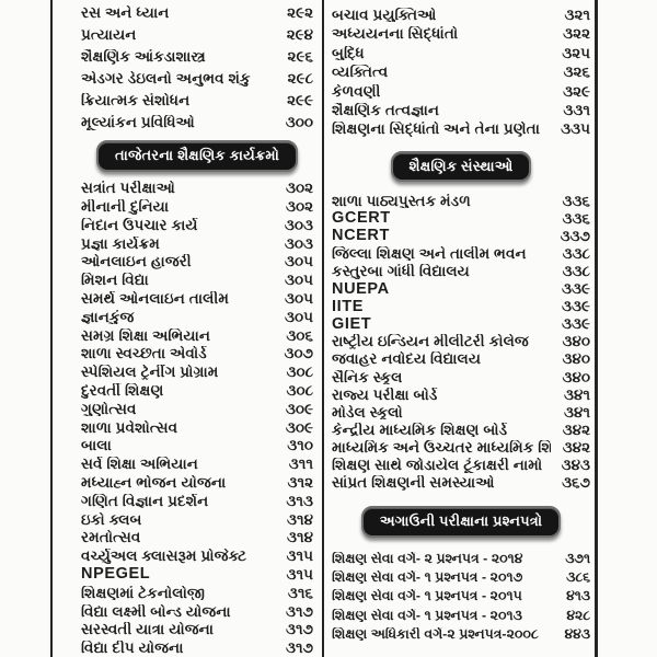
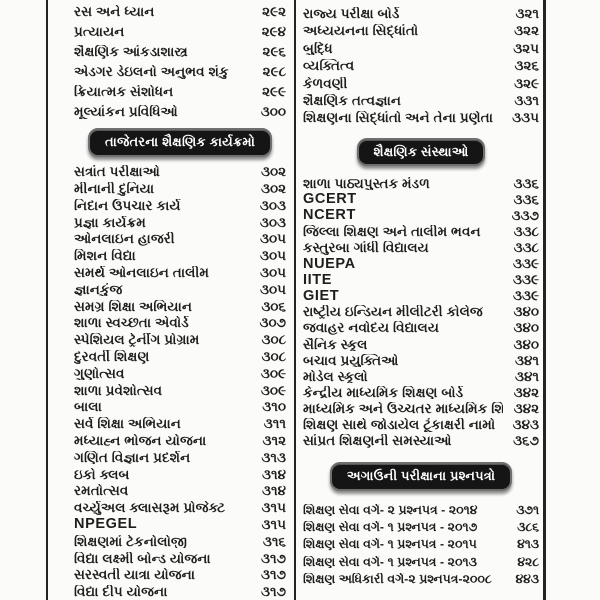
  રસ અને ધ્યાન
  ૨૯૨
  પ્રત્યાયન
  ૨૯૪
  શૈક્ષણિક આંકડાશાસ્ત્ર
  ૨૯૬
  એડગર ડેઇલનો અનુભવ શંકુ
  ૨૯૮
  ક્રિયાત્મક સંશોધન
  ૨૯૯
  મૂલ્યાંકન પ્રવિધિઓ
  ૩૦૦
  તાજેતરના શૈક્ષણિક કાર્યક્રમો
  સત્રાંત પરીક્ષાઓ
  ૩૦૨
  મીનાની દુનિયા
  ૩૦૨
  નિદાન ઉપચાર કાર્ય
  ૩૦૩
  પ્રજ્ઞા કાર્યક્રમ
  ૩૦૩
  ઓનલાઇન હાજરી
  ૩૦૫
  મિશન વિદ્યા
  ૩૦૫
  સમર્થ ઓનલાઇન તાલીમ
  ૩૦૫
  જ્ઞાનકુંજ
  ૩૦૫
  સમગ્ર શિક્ષા અભિયાન
  ૩૦૬
  શાળા સ્વચ્છતા એવોર્ડ
  ૩૦૭
  સ્પેશિયલ ટ્રેનીંગ પ્રોગ્રામ
  ૩૦૮
  દુરવર્તી શિક્ષણ
  ૩૦૮
  ગુણોત્સવ
  ૩૦૯
  શાળા પ્રવેશોત્સવ
  ૩૦૯
  બાલા
  ૩૧૦
  સર્વ શિક્ષા અભિયાન
  ૩૧૧
  મધ્યાહ્ન ભોજન યોજના
  ૩૧૨
  ગણિત વિજ્ઞાન પ્રદર્શન
  ૩૧૩
  ઇકો ક્લબ
  ૩૧૪
  રમતોત્સવ
  ૩૧૪
  વર્ચ્યુઅલ ક્લાસરૂમ પ્રોજેક્ટ
  ૩૧૫
  NPEGEL
  ૩૧૫
  શિક્ષણમાં ટેકનોલોજી
  ૩૧૬
  વિદ્યા લક્ષ્મી બોન્ડ યોજના
  ૩૧૭
  સરસ્વતી યાત્રા યોજના
  ૩૧૭
  વિદ્યા દીપ યોજના
  ૩૧૭
- બચાવ પ્રયુક્તિઓ
+ રાજ્ય પરીક્ષા બોર્ડ
  ૩૨૧
  અધ્યયનના સિદ્ધાંતો
  ૩૨૨
  બુદ્ધિ
  ૩૨૫
  વ્યક્તિત્વ
  ૩૨૬
  કેળવણી
  ૩૨૯
  શૈક્ષણિક તત્વજ્ઞાન
  ૩૩૧
  શિક્ષણના સિદ્ધાંતો અને તેના પ્રણેતા
  ૩૩૫
  શૈક્ષણિક સંસ્થાઓ
  શાળા પાઠ્યપુસ્તક મંડળ
  ૩૩૬
  GCERT
  ૩૩૬
  NCERT
  ૩૩૭
  જિલ્લા શિક્ષણ અને તાલીમ ભવન
  ૩૩૮
  કસ્તુરબા ગાંધી વિદ્યાલય
  ૩૩૮
  NUEPA
  ૩૩૯
  IITE
  ૩૩૯
  GIET
  ૩૩૯
  રાષ્ટ્રીય ઇન્ડિયન મીલીટરી કોલેજ
  ૩૪૦
  જવાહર નવોદય વિદ્યાલય
  ૩૪૦
  સૈનિક સ્કૂલ
  ૩૪૦
- રાજ્ય પરીક્ષા બોર્ડ
+ બચાવ પ્રયુક્તિઓ
  ૩૪૧
  મોડેલ સ્કૂલો
  ૩૪૧
  કેન્દ્રીય માધ્યમિક શિક્ષણ બોર્ડ
  ૩૪૨
  માધ્યમિક અને ઉચ્ચતર માધ્યમિક શિ
  ૩૪૨
  શિક્ષણ સાથે જોડાયેલ ટૂંકાક્ષરી નામો
  ૩૪૩
  સાંપ્રત શિક્ષણની સમસ્યાઓ
  ૩૬૭
  અગાઉની પરીક્ષાના પ્રશ્નપત્રો
  શિક્ષણ સેવા વર્ગ- ૨ પ્રશ્નપત્ર - ૨૦૧૪
  ૩૭૧
  શિક્ષણ સેવા વર્ગ- ૧ પ્રશ્નપત્ર - ૨૦૧૭
  ૩૮૬
  શિક્ષણ સેવા વર્ગ- ૧ પ્રશ્નપત્ર - ૨૦૧૫
  ૪૧૩
  શિક્ષણ સેવા વર્ગ- ૧ પ્રશ્નપત્ર - ૨૦૧૩
  ૪૨૮
  શિક્ષણ અધિકારી વર્ગ-૨ પ્રશ્નપત્ર-૨૦૦૮
  ૪૪૩
